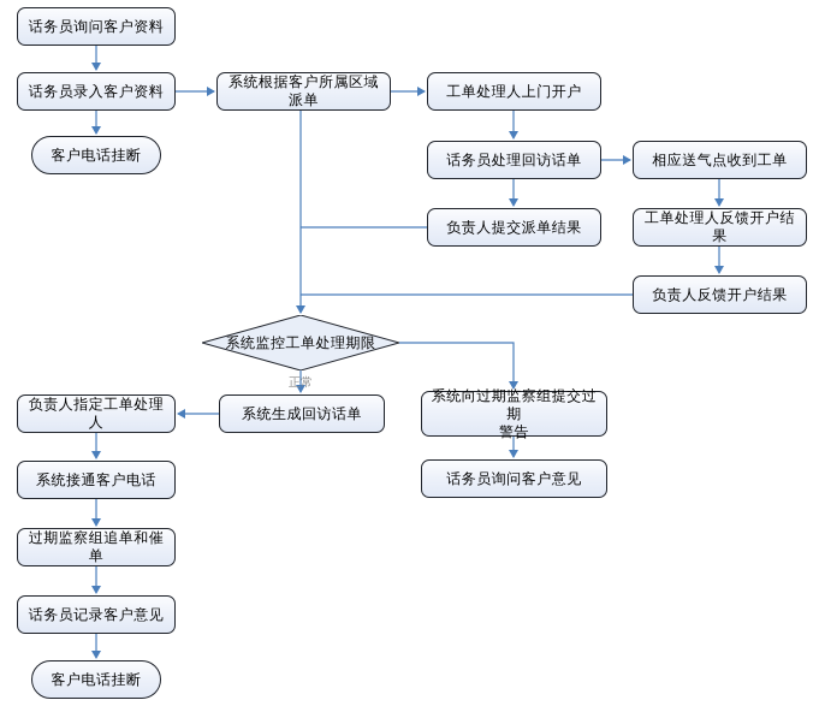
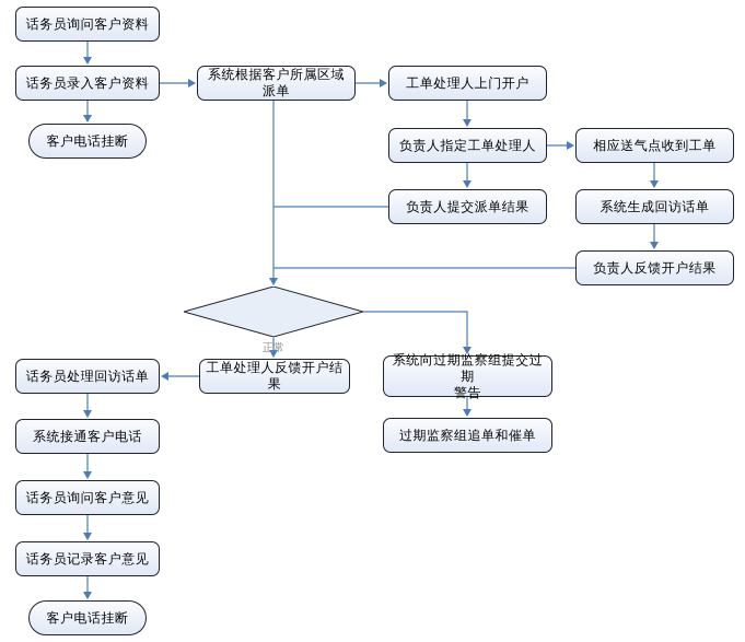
  话务员询问客户资料
  话务员录入客户资料
  客户电话挂断
  系统根据客户所属区域派单
  工单处理人上门开户
- 话务员处理回访话单
+ 负责人指定工单处理人
  负责人提交派单结果
  相应送气点收到工单
- 工单处理人反馈开户结果
+ 系统生成回访话单
  负责人反馈开户结果
- 系统监控工单处理期限
- 系统生成回访话单
+ 工单处理人反馈开户结果
  系统向过期监察组提交过期
  警告
- 话务员询问客户意见
+ 过期监察组追单和催单
- 负责人指定工单处理人
+ 话务员处理回访话单
  系统接通客户电话
- 过期监察组追单和催单
+ 话务员询问客户意见
  话务员记录客户意见
  客户电话挂断
  正常
